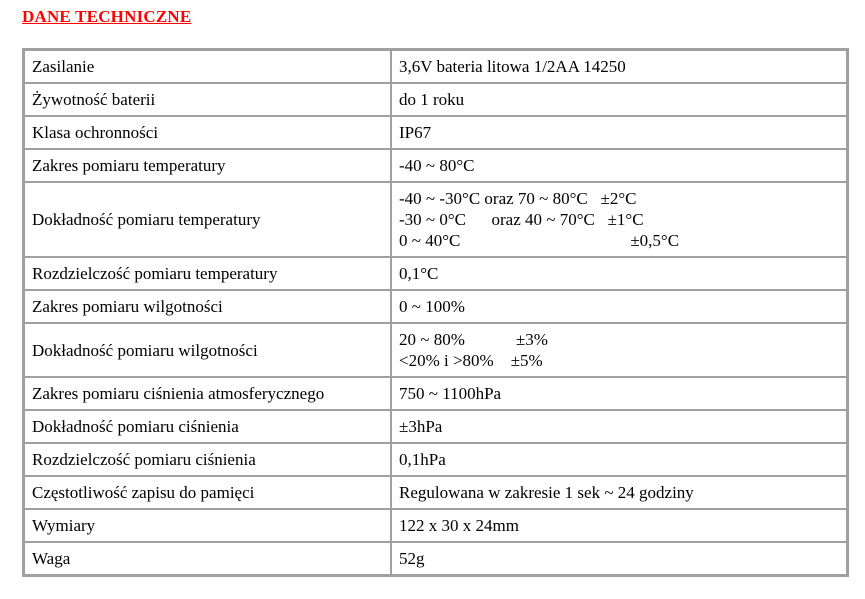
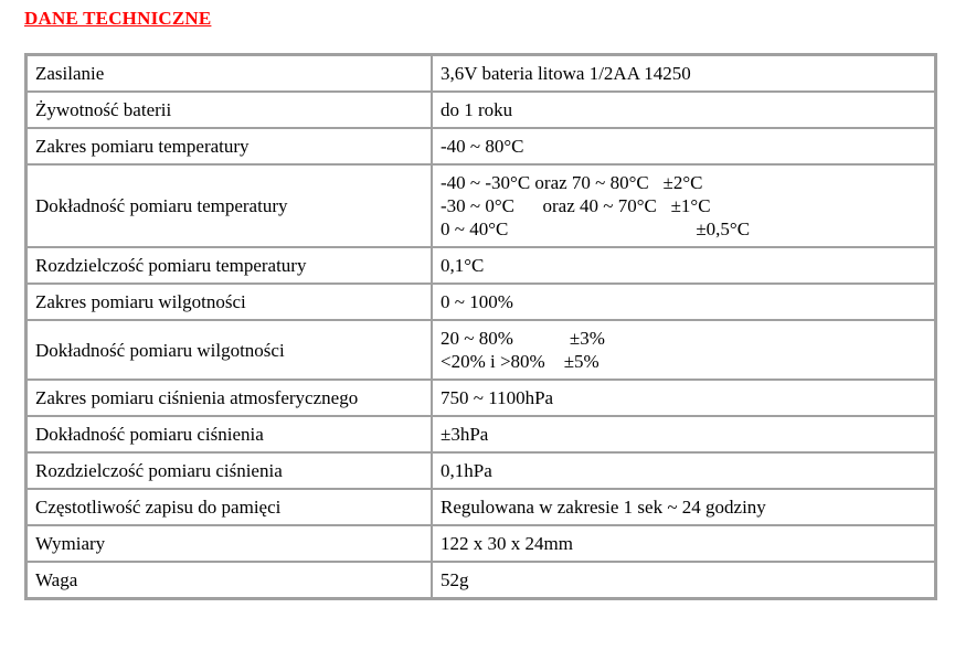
  DANE TECHNICZNE
  Zasilanie	3,6V bateria litowa 1/2AA 14250
  Żywotność baterii	do 1 roku
- Klasa ochronności	IP67
  Zakres pomiaru temperatury	-40 ~ 80°C
  Dokładność pomiaru temperatury	-40 ~ -30°C oraz 70 ~ 80°C ±2°C-30 ~ 0°C oraz 40 ~ 70°C ±1°C0 ~ 40°C ±0,5°C
  Rozdzielczość pomiaru temperatury	0,1°C
  Zakres pomiaru wilgotności	0 ~ 100%
  Dokładność pomiaru wilgotności	20 ~ 80% ±3%<20% i >80% ±5%
  Zakres pomiaru ciśnienia atmosferycznego	750 ~ 1100hPa
  Dokładność pomiaru ciśnienia	±3hPa
  Rozdzielczość pomiaru ciśnienia	0,1hPa
  Częstotliwość zapisu do pamięci	Regulowana w zakresie 1 sek ~ 24 godziny
  Wymiary	122 x 30 x 24mm
  Waga	52g
